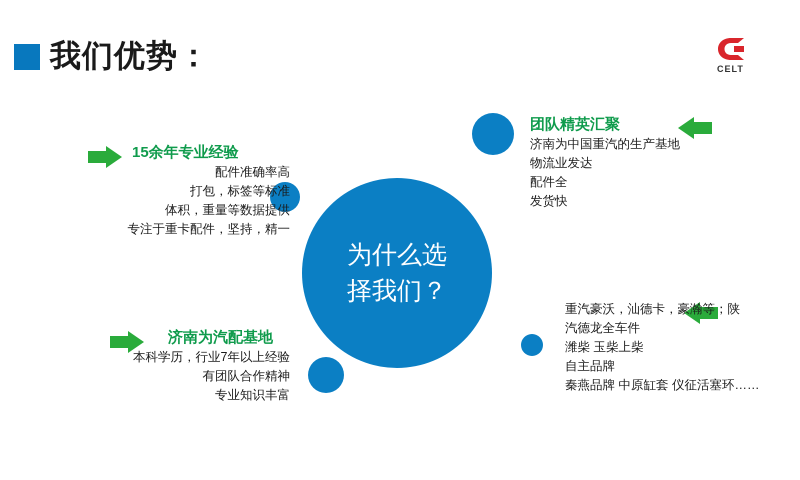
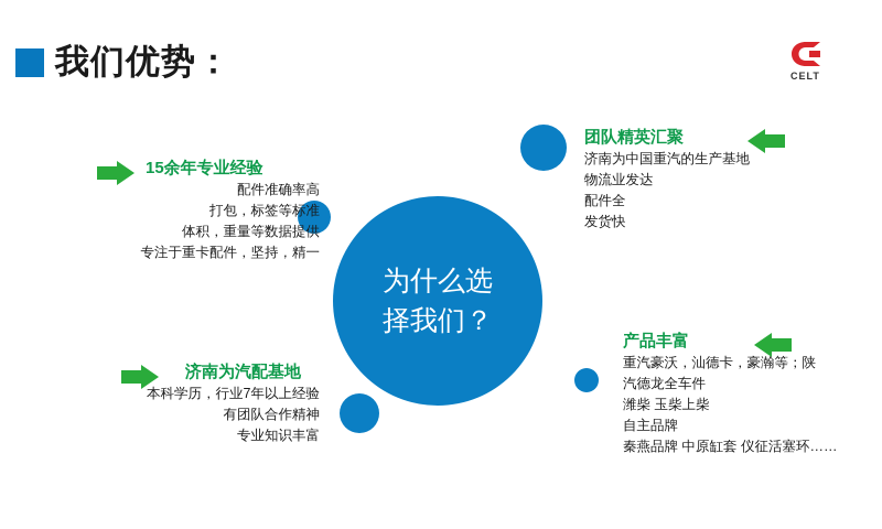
  我们优势：
  CELT
  为什么选
  择我们？
  15余年专业经验
  配件准确率高
  打包，标签等标准
  体积，重量等数据提供
  专注于重卡配件，坚持，精一
  济南为汽配基地
  本科学历，行业7年以上经验
  有团队合作精神
  专业知识丰富
  团队精英汇聚
  济南为中国重汽的生产基地
  物流业发达
  配件全
  发货快
+ 产品丰富
  重汽豪沃，汕德卡，豪瀚等；陕
  汽德龙全车件
  潍柴 玉柴上柴
  自主品牌
  秦燕品牌 中原缸套 仪征活塞环……
